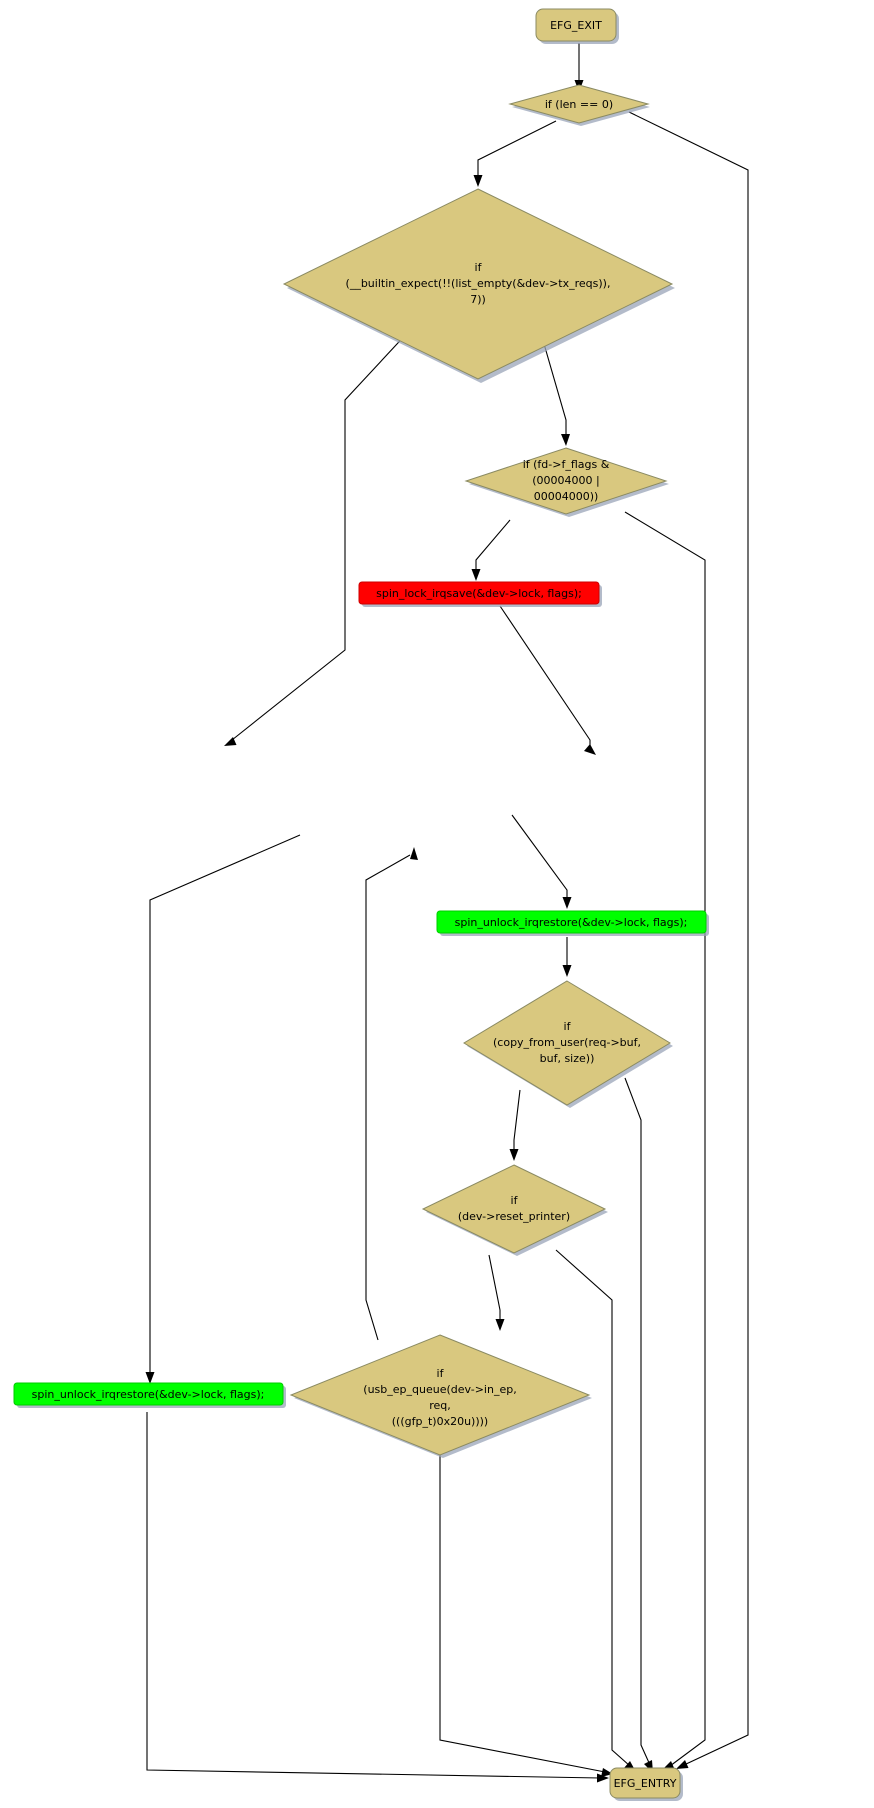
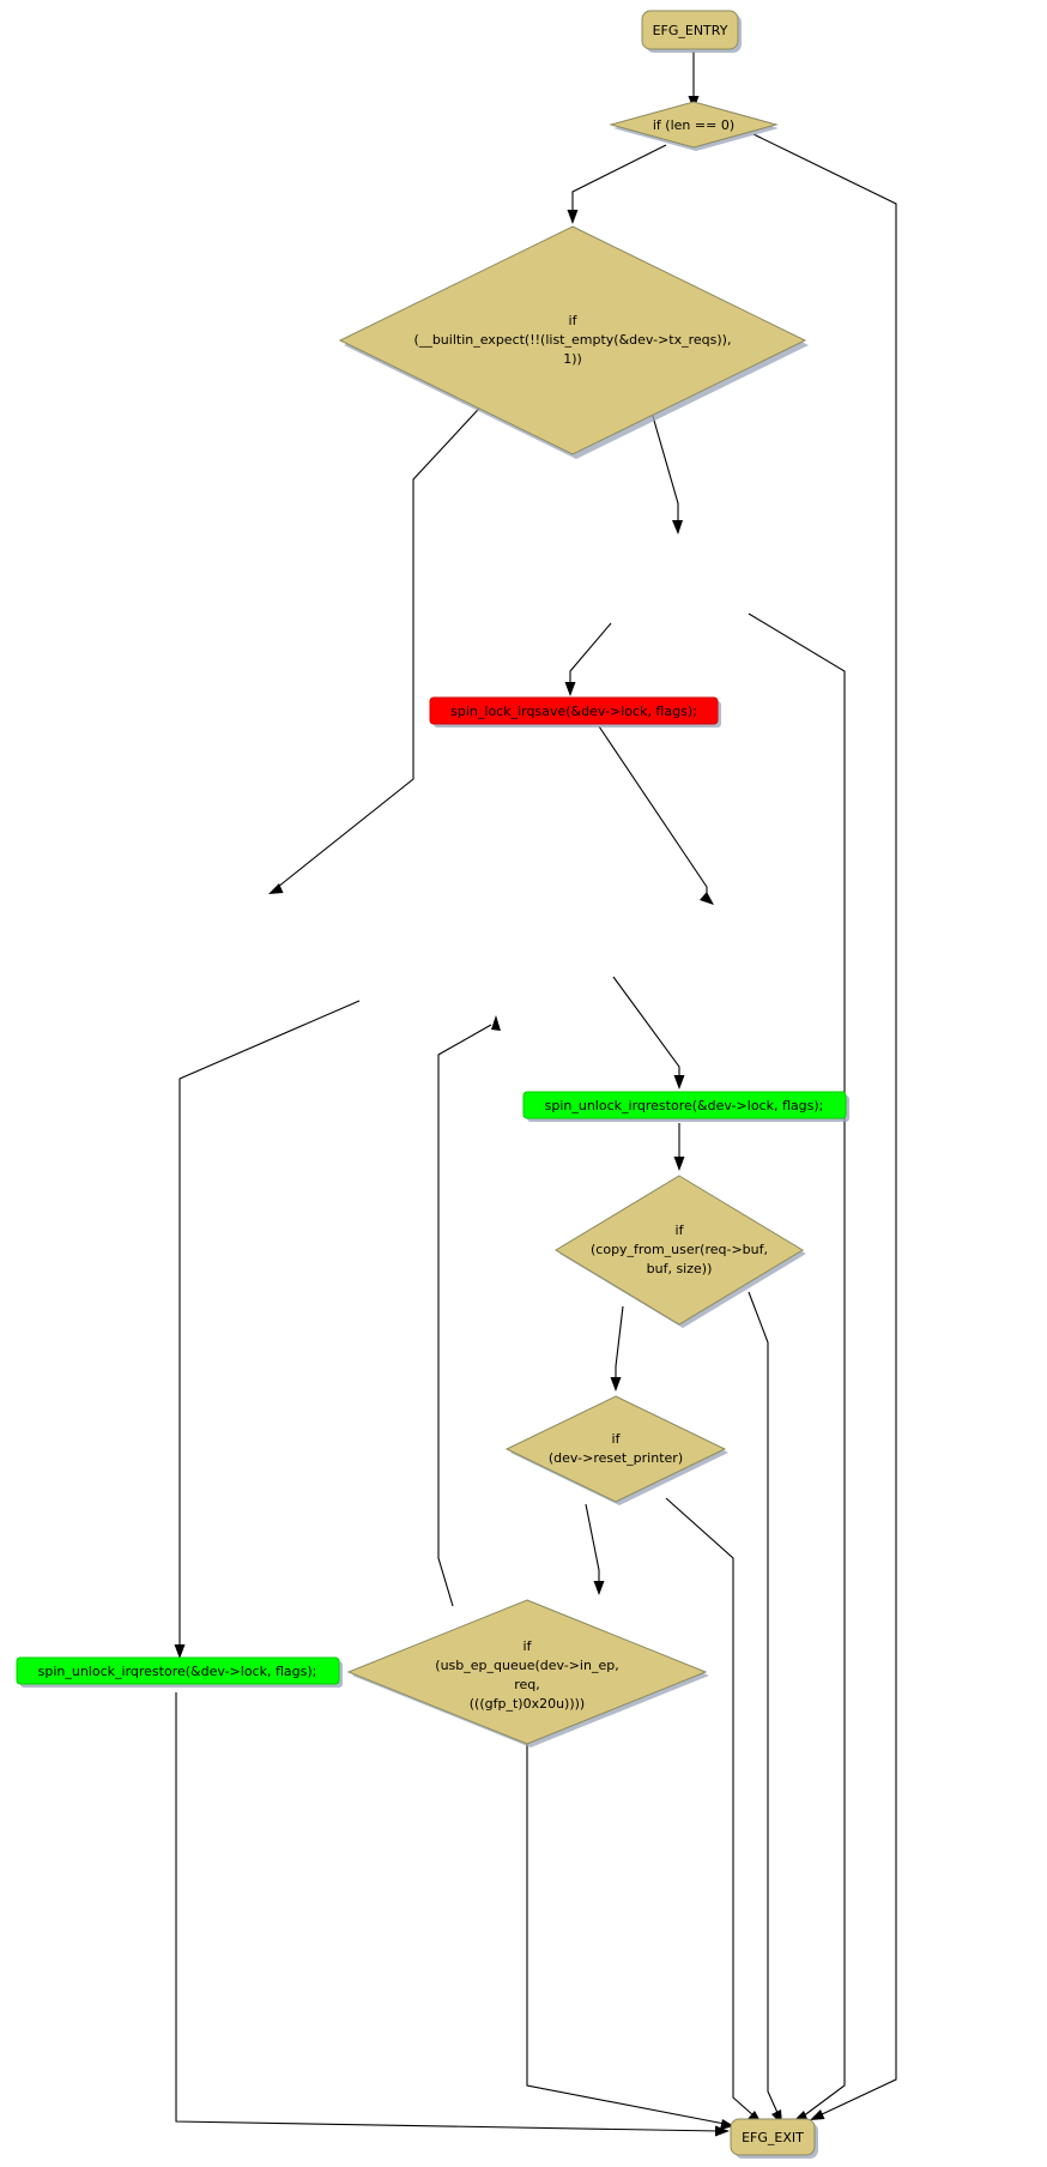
- EFG_EXIT
+ EFG_ENTRY
  if (len == 0)
  if
  (__builtin_expect(!!(list_empty(&dev->tx_reqs)),
- 7))
+ 1))
- if (fd->f_flags &
- (00004000 |
- 00004000))
  spin_lock_irqsave(&dev->lock, flags);
  spin_unlock_irqrestore(&dev->lock, flags);
  if
  (copy_from_user(req->buf,
  buf, size))
  if
  (dev->reset_printer)
  if
  (usb_ep_queue(dev->in_ep,
  req,
  (((gfp_t)0x20u))))
  spin_unlock_irqrestore(&dev->lock, flags);
- EFG_ENTRY
+ EFG_EXIT
